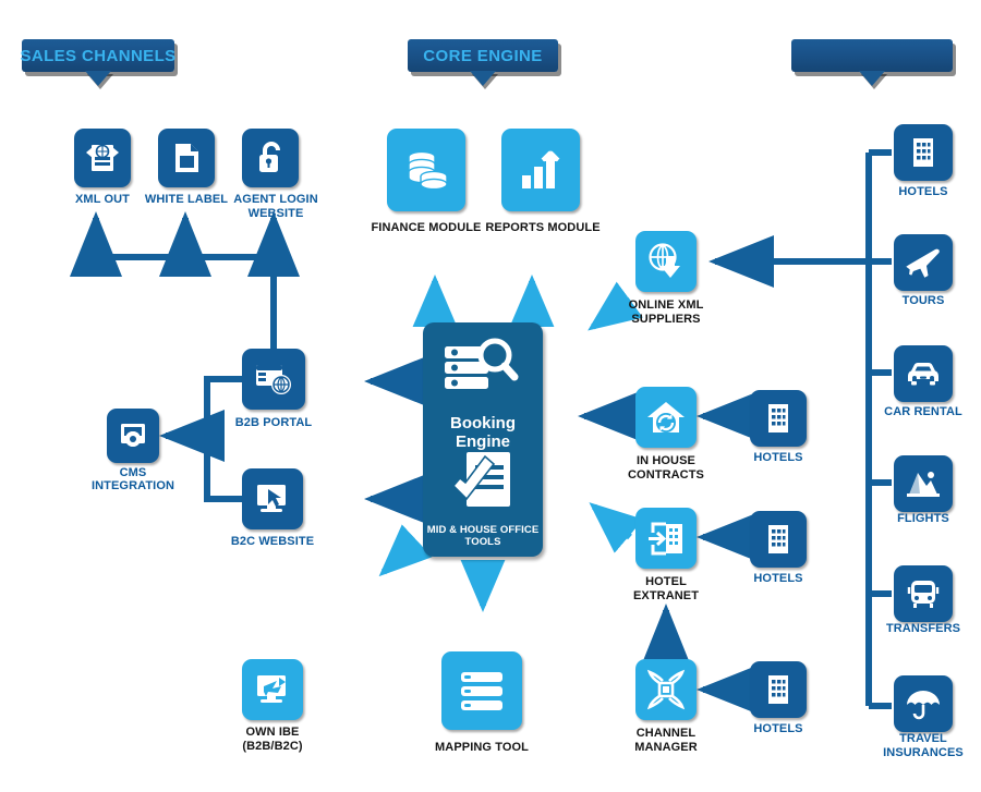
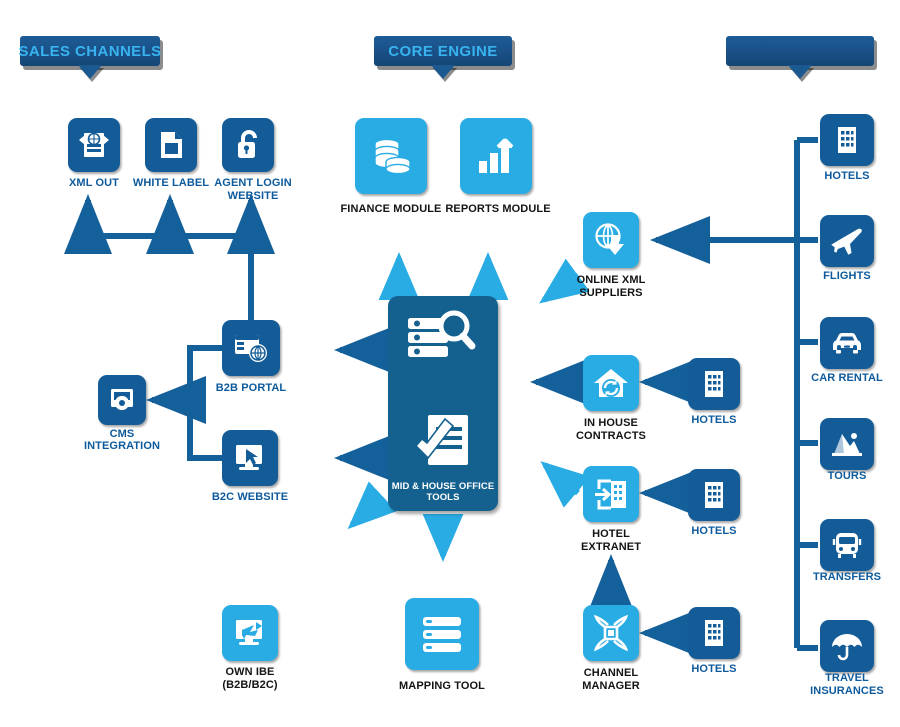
  SALES CHANNELS
  CORE ENGINE
  XML OUT
  WHITE LABEL
  AGENT LOGIN WEBSITE
  B2B PORTAL
  CMS INTEGRATION
  B2C WEBSITE
  OWN IBE
  (B2B/B2C)
  FINANCE MODULE
  REPORTS MODULE
- Booking Engine
  MID & HOUSE OFFICE TOOLS
  MAPPING TOOL
  ONLINE XML
  SUPPLIERS
  IN HOUSE
  CONTRACTS
  HOTEL
  EXTRANET
  CHANNEL
  MANAGER
  HOTELS
  HOTELS
  HOTELS
  HOTELS
- TOURS
+ FLIGHTS
  CAR RENTAL
- FLIGHTS
+ TOURS
  TRANSFERS
  TRAVEL
  INSURANCES
